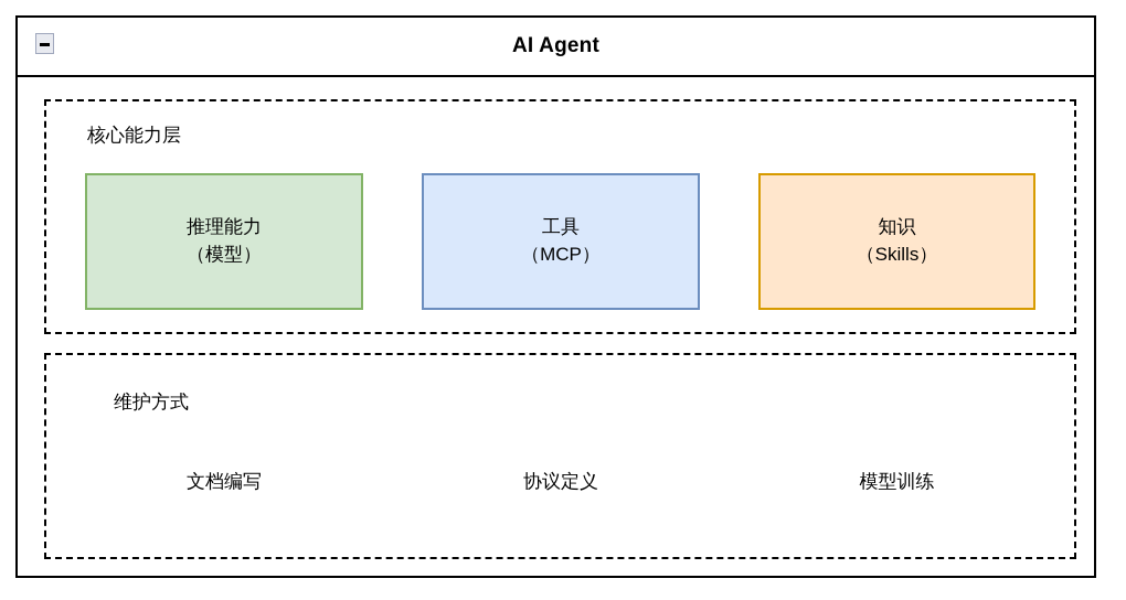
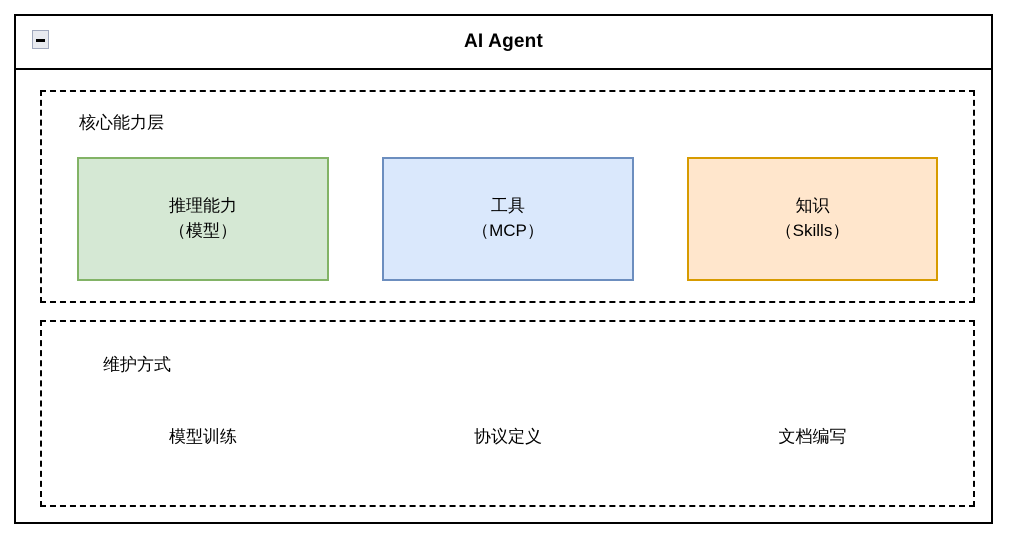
  AI Agent
  核心能力层
  推理能力
  （模型）
  工具
  （MCP）
  知识
  （Skills）
  维护方式
- 文档编写
+ 模型训练
  协议定义
- 模型训练
+ 文档编写
